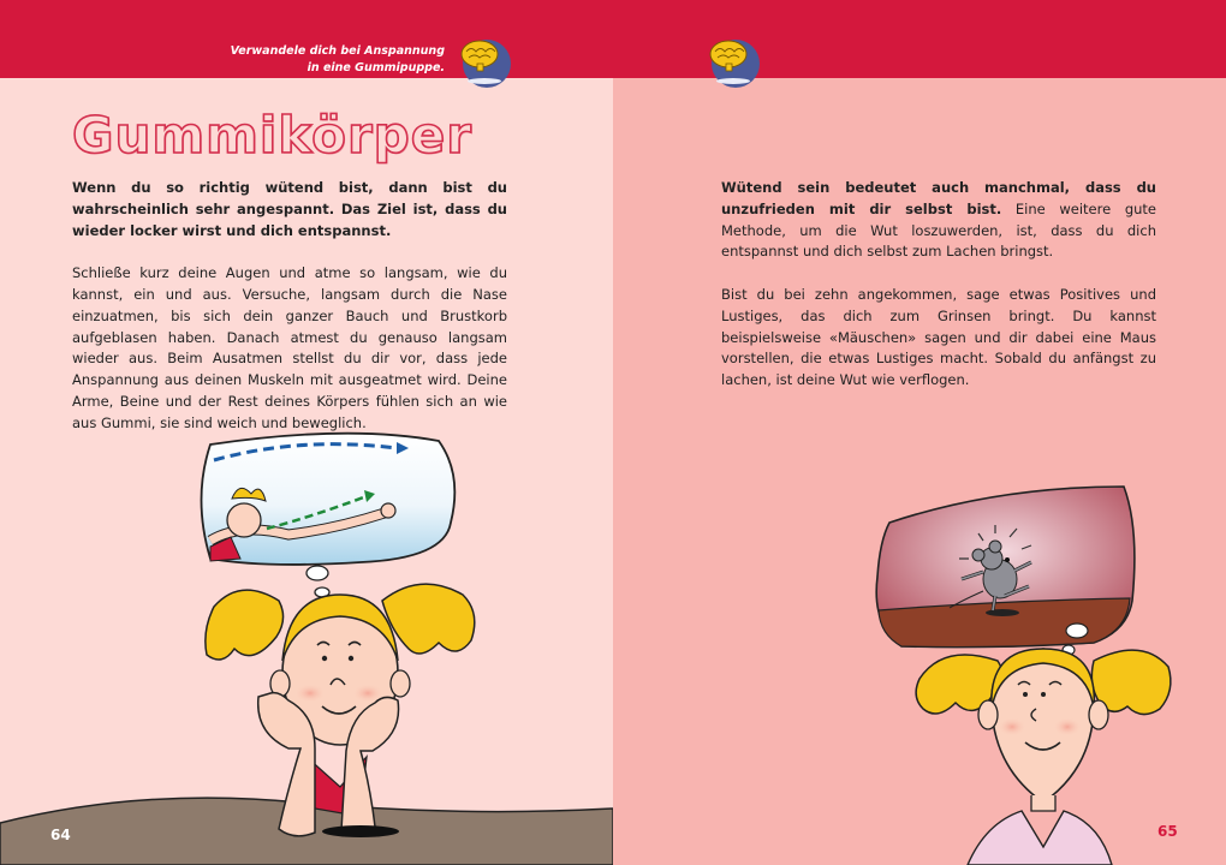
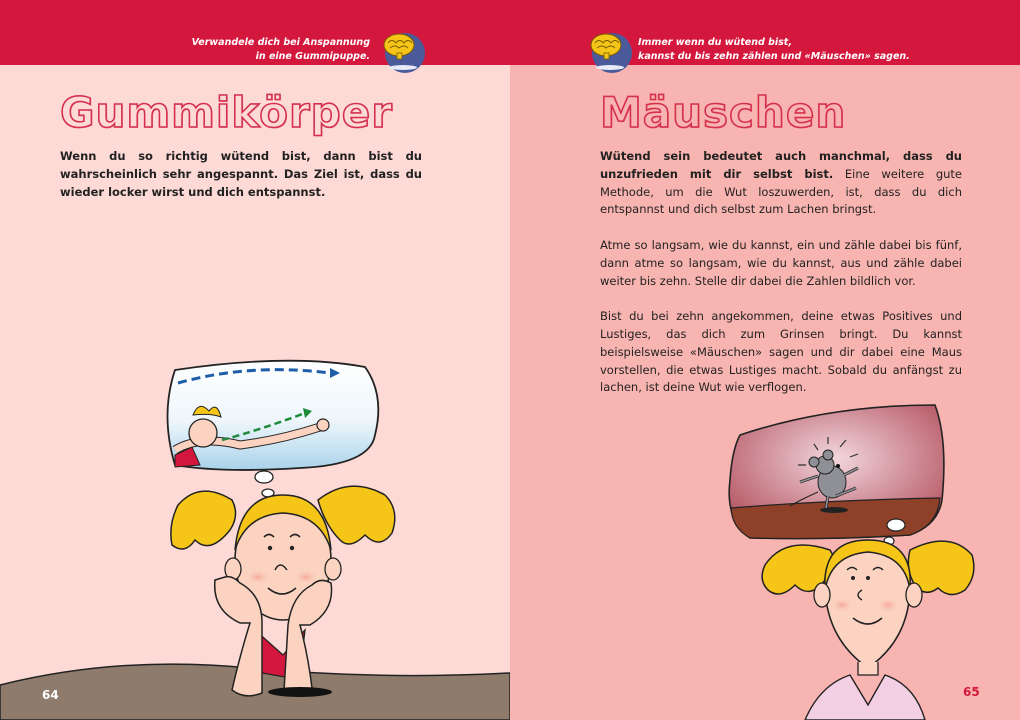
  Verwandele dich bei Anspannung
  in eine Gummipuppe.
  Gummikörper
  Wenn du so richtig wütend bist, dann bist du wahrscheinlich sehr angespannt. Das Ziel ist, dass du wieder locker wirst und dich entspannst.
- Schließe kurz deine Augen und atme so langsam, wie du kannst, ein und aus. Versuche, langsam durch die Nase einzuatmen, bis sich dein ganzer Bauch und Brustkorb aufgeblasen haben. Danach atmest du genauso langsam wieder aus. Beim Ausatmen stellst du dir vor, dass jede Anspannung aus deinen Muskeln mit ausgeatmet wird. Deine Arme, Beine und der Rest deines Körpers fühlen sich an wie aus Gummi, sie sind weich und beweglich.
  64
+ Immer wenn du wütend bist,
+ kannst du bis zehn zählen und «Mäuschen» sagen.
+ Mäuschen
  Wütend sein bedeutet auch manchmal, dass du unzufrieden mit dir selbst bist. Eine weitere gute Methode, um die Wut loszuwerden, ist, dass du dich entspannst und dich selbst zum Lachen bringst.
+ Atme so langsam, wie du kannst, ein und zähle dabei bis fünf, dann atme so langsam, wie du kannst, aus und zähle dabei weiter bis zehn. Stelle dir dabei die Zahlen bildlich vor.
- Bist du bei zehn angekommen, sage etwas Positives und Lustiges, das dich zum Grinsen bringt. Du kannst beispielsweise «Mäuschen» sagen und dir dabei eine Maus vorstellen, die etwas Lustiges macht. Sobald du anfängst zu lachen, ist deine Wut wie verflogen.
+ Bist du bei zehn angekommen, deine etwas Positives und Lustiges, das dich zum Grinsen bringt. Du kannst beispielsweise «Mäuschen» sagen und dir dabei eine Maus vorstellen, die etwas Lustiges macht. Sobald du anfängst zu lachen, ist deine Wut wie verflogen.
  65
